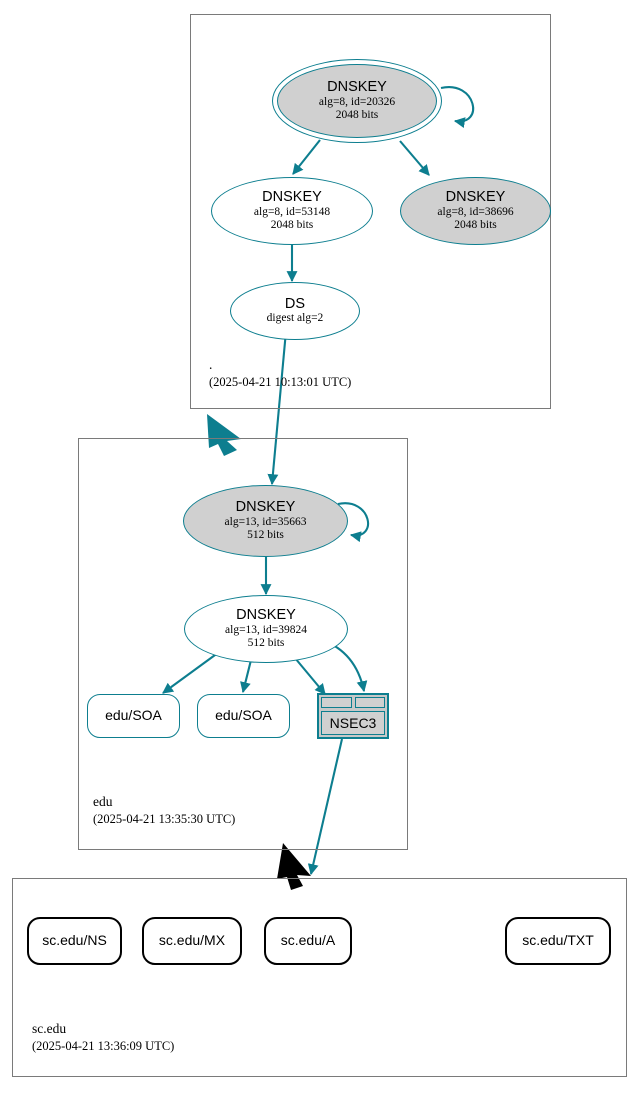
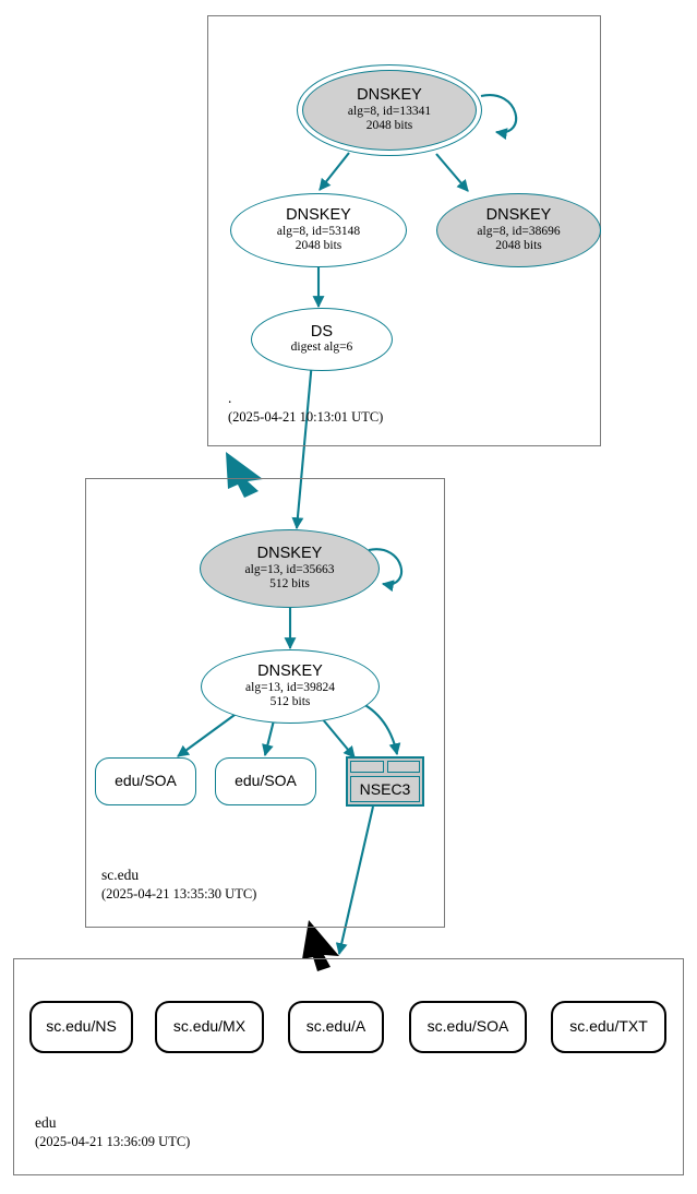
  .
  (2025-04-21 10:13:01 UTC)
  DNSKEY
- alg=8, id=20326
+ alg=8, id=13341
  2048 bits
  DNSKEY
  alg=8, id=53148
  2048 bits
  DNSKEY
  alg=8, id=38696
  2048 bits
  DS
- digest alg=2
+ digest alg=6
- edu
+ sc.edu
  (2025-04-21 13:35:30 UTC)
  DNSKEY
  alg=13, id=35663
  512 bits
  DNSKEY
  alg=13, id=39824
  512 bits
  edu/SOA
  edu/SOA
  NSEC3
- sc.edu
+ edu
  (2025-04-21 13:36:09 UTC)
  sc.edu/NS
  sc.edu/MX
  sc.edu/A
+ sc.edu/SOA
  sc.edu/TXT
